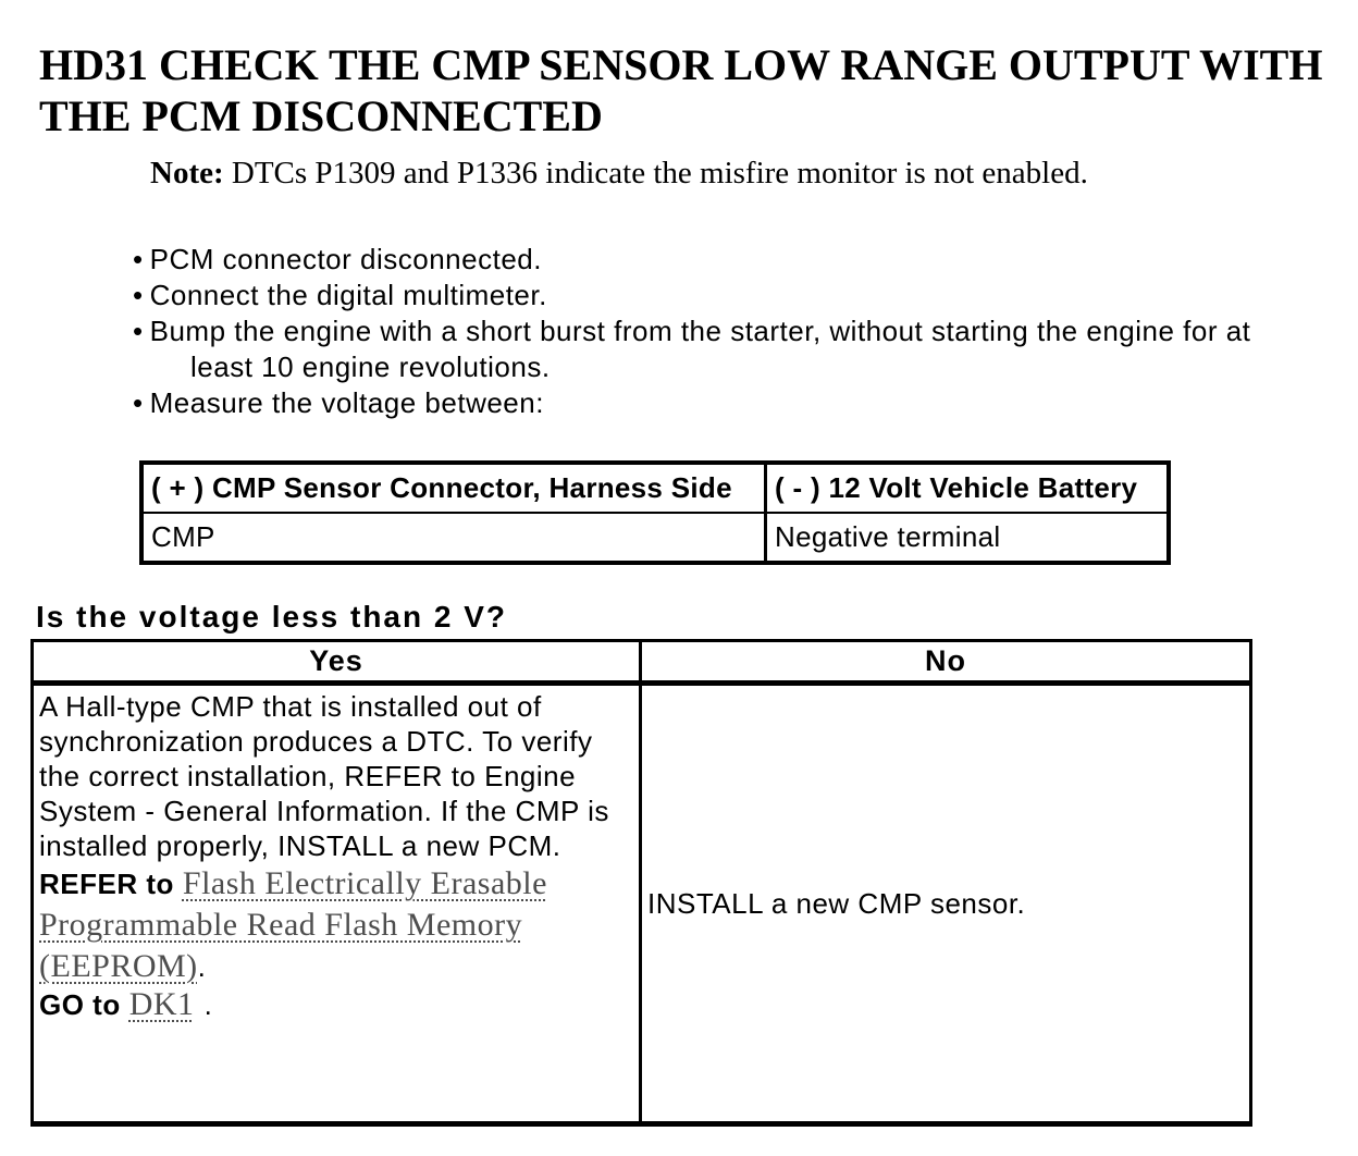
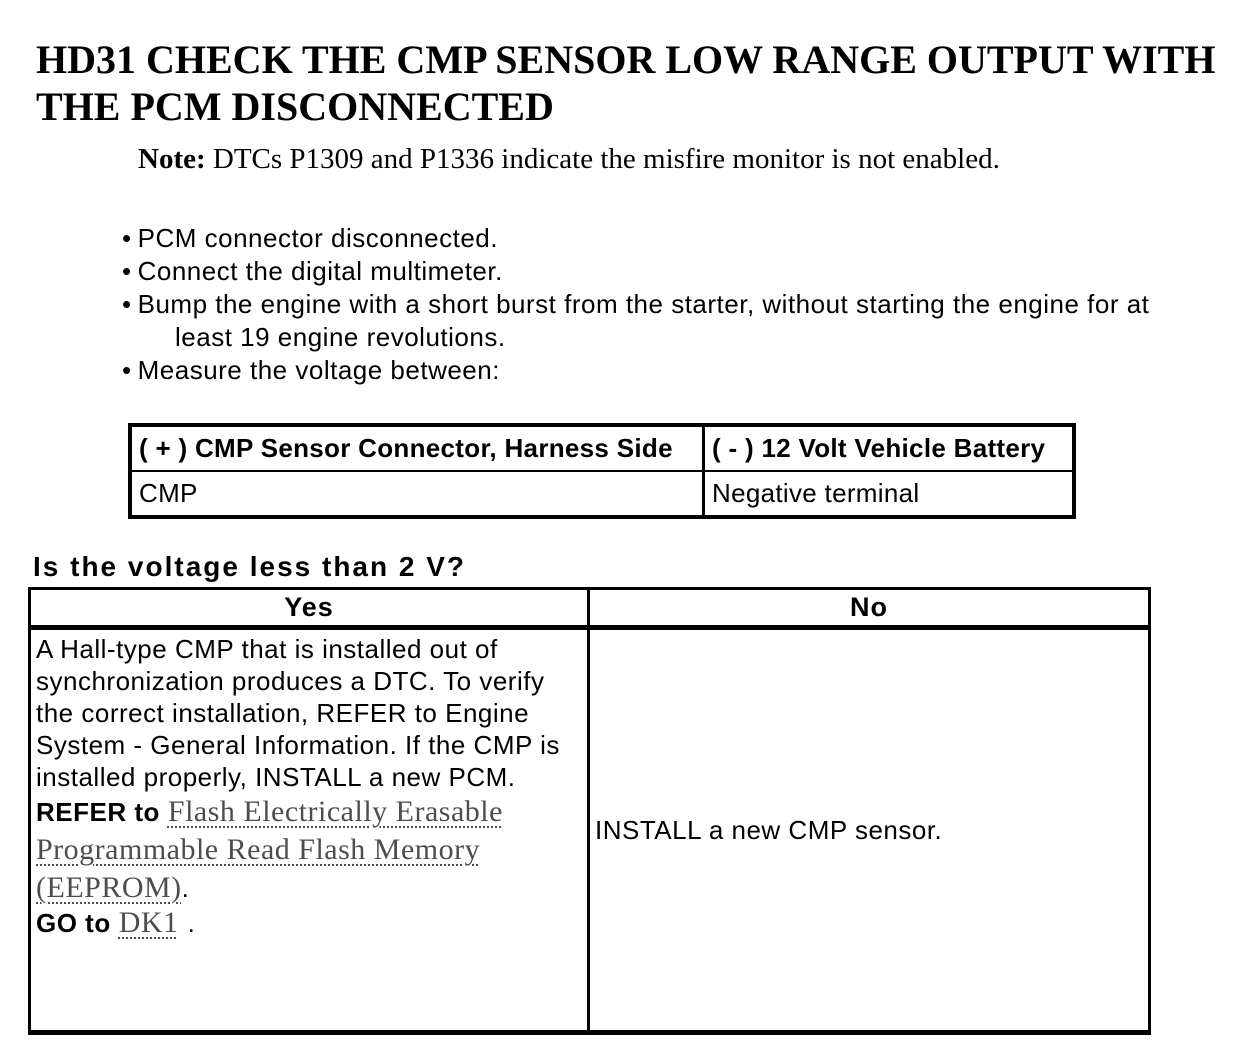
  HD31 CHECK THE CMP SENSOR LOW RANGE OUTPUT WITH THE PCM DISCONNECTED
  Note: DTCs P1309 and P1336 indicate the misfire monitor is not enabled.
  PCM connector disconnected.
  Connect the digital multimeter.
- Bump the engine with a short burst from the starter, without starting the engine for at least 10 engine revolutions.
+ Bump the engine with a short burst from the starter, without starting the engine for at least 19 engine revolutions.
  Measure the voltage between:
  ( + ) CMP Sensor Connector, Harness Side
  ( - ) 12 Volt Vehicle Battery
  CMP
  Negative terminal
  Is the voltage less than 2 V?
  Yes
  No
  A Hall-type CMP that is installed out of synchronization produces a DTC. To verify the correct installation, REFER to Engine System - General Information. If the CMP is installed properly, INSTALL a new PCM.
  REFER to Flash Electrically Erasable Programmable Read Flash Memory (EEPROM).
  GO to DK1 .
  INSTALL a new CMP sensor.
